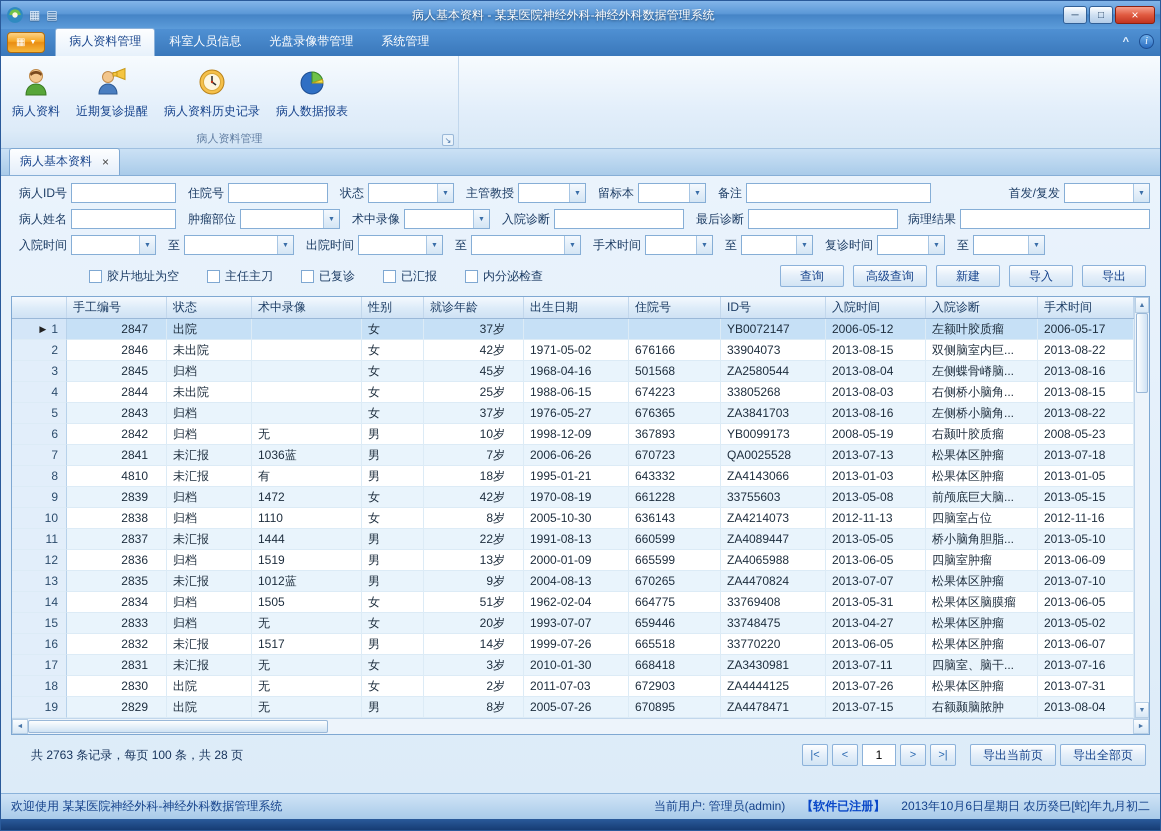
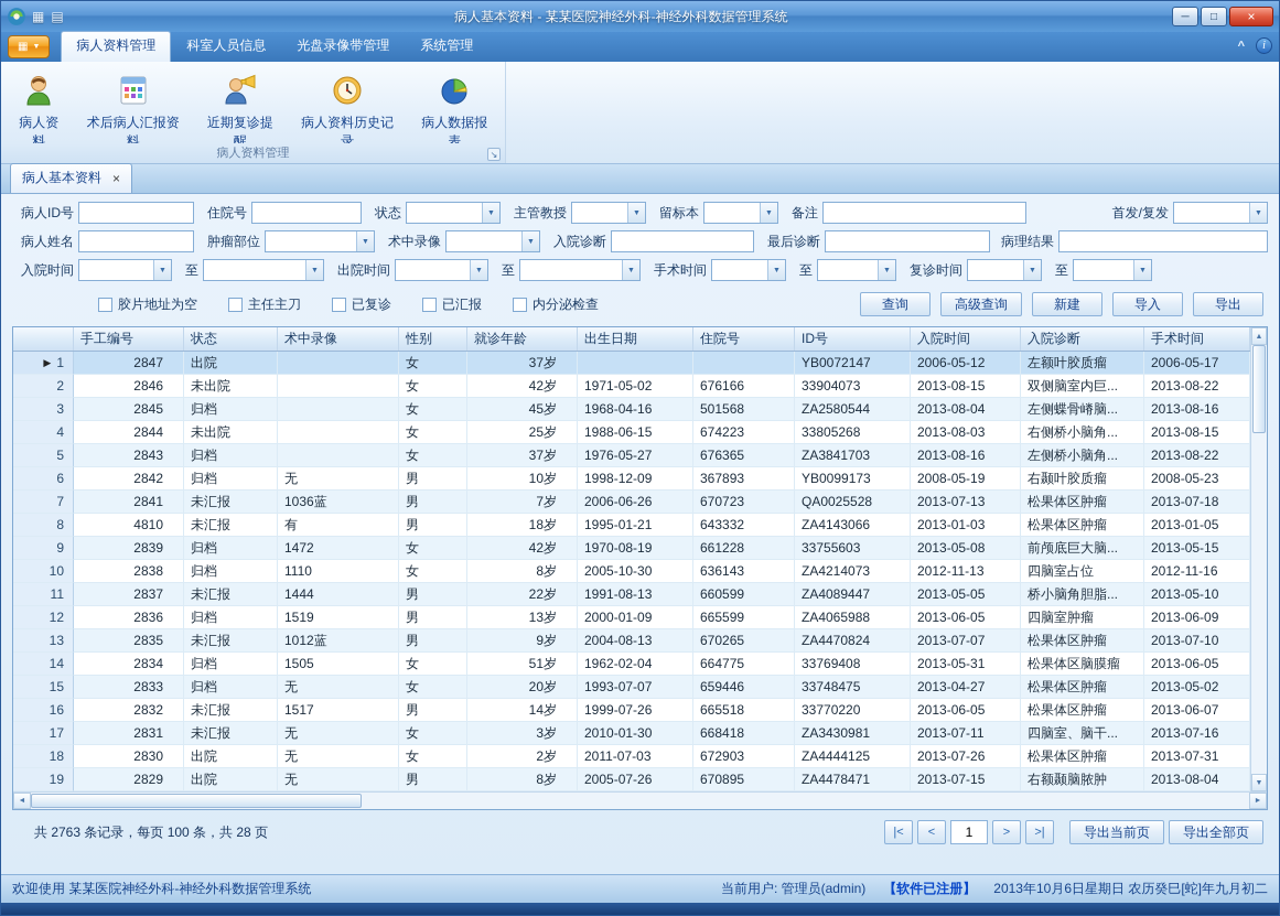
  ▦
  ▤
  病人基本资料 - 某某医院神经外科-神经外科数据管理系统
  ─
  □
  ×
  ▦
  病人资料管理
  科室人员信息
  光盘录像带管理
  系统管理
  ^
  i
  病人资料
+ 术后病人汇报资料
  近期复诊提醒
  病人资料历史记录
  病人数据报表
  病人资料管理
  ↘
  病人基本资料
  ×
  病人ID号
  住院号
  状态
  主管教授
  留标本
  备注
  首发/复发
  病人姓名
  肿瘤部位
  术中录像
  入院诊断
  最后诊断
  病理结果
  入院时间
  至
  出院时间
  至
  手术时间
  至
  复诊时间
  至
  胶片地址为空
  主任主刀
  已复诊
  已汇报
  内分泌检查
  查询
  高级查询
  新建
  导入
  导出
  手工编号
  状态
  术中录像
  性别
  就诊年龄
  出生日期
  住院号
  ID号
  入院时间
  入院诊断
  手术时间
  ▶
  1
  2847
  出院
  女
  37岁
  YB0072147
  2006-05-12
  左额叶胶质瘤
  2006-05-17
  2
  2846
  未出院
  女
  42岁
  1971-05-02
  676166
  33904073
  2013-08-15
  双侧脑室内巨...
  2013-08-22
  3
  2845
  归档
  女
  45岁
  1968-04-16
  501568
  ZA2580544
  2013-08-04
  左侧蝶骨嵴脑...
  2013-08-16
  4
  2844
  未出院
  女
  25岁
  1988-06-15
  674223
  33805268
  2013-08-03
  右侧桥小脑角...
  2013-08-15
  5
  2843
  归档
  女
  37岁
  1976-05-27
  676365
  ZA3841703
  2013-08-16
  左侧桥小脑角...
  2013-08-22
  6
  2842
  归档
  无
  男
  10岁
  1998-12-09
  367893
  YB0099173
  2008-05-19
  右颞叶胶质瘤
  2008-05-23
  7
  2841
  未汇报
  1036蓝
  男
  7岁
  2006-06-26
  670723
  QA0025528
  2013-07-13
  松果体区肿瘤
  2013-07-18
  8
  4810
  未汇报
  有
  男
  18岁
  1995-01-21
  643332
  ZA4143066
  2013-01-03
  松果体区肿瘤
  2013-01-05
  9
  2839
  归档
  1472
  女
  42岁
  1970-08-19
  661228
  33755603
  2013-05-08
  前颅底巨大脑...
  2013-05-15
  10
  2838
  归档
  1110
  女
  8岁
  2005-10-30
  636143
  ZA4214073
  2012-11-13
  四脑室占位
  2012-11-16
  11
  2837
  未汇报
  1444
  男
  22岁
  1991-08-13
  660599
  ZA4089447
  2013-05-05
  桥小脑角胆脂...
  2013-05-10
  12
  2836
  归档
  1519
  男
  13岁
  2000-01-09
  665599
  ZA4065988
  2013-06-05
  四脑室肿瘤
  2013-06-09
  13
  2835
  未汇报
  1012蓝
  男
  9岁
  2004-08-13
  670265
  ZA4470824
  2013-07-07
  松果体区肿瘤
  2013-07-10
  14
  2834
  归档
  1505
  女
  51岁
  1962-02-04
  664775
  33769408
  2013-05-31
  松果体区脑膜瘤
  2013-06-05
  15
  2833
  归档
  无
  女
  20岁
  1993-07-07
  659446
  33748475
  2013-04-27
  松果体区肿瘤
  2013-05-02
  16
  2832
  未汇报
  1517
  男
  14岁
  1999-07-26
  665518
  33770220
  2013-06-05
  松果体区肿瘤
  2013-06-07
  17
  2831
  未汇报
  无
  女
  3岁
  2010-01-30
  668418
  ZA3430981
  2013-07-11
  四脑室、脑干...
  2013-07-16
  18
  2830
  出院
  无
  女
  2岁
  2011-07-03
  672903
  ZA4444125
  2013-07-26
  松果体区肿瘤
  2013-07-31
  19
  2829
  出院
  无
  男
  8岁
  2005-07-26
  670895
  ZA4478471
  2013-07-15
  右额颞脑脓肿
  2013-08-04
  共 2763 条记录，每页 100 条，共 28 页
  |<
  <
  1
  >
  >|
  导出当前页
  导出全部页
  欢迎使用 某某医院神经外科-神经外科数据管理系统
  当前用户: 管理员(admin)
  【软件已注册】
  2013年10月6日星期日 农历癸巳[蛇]年九月初二
